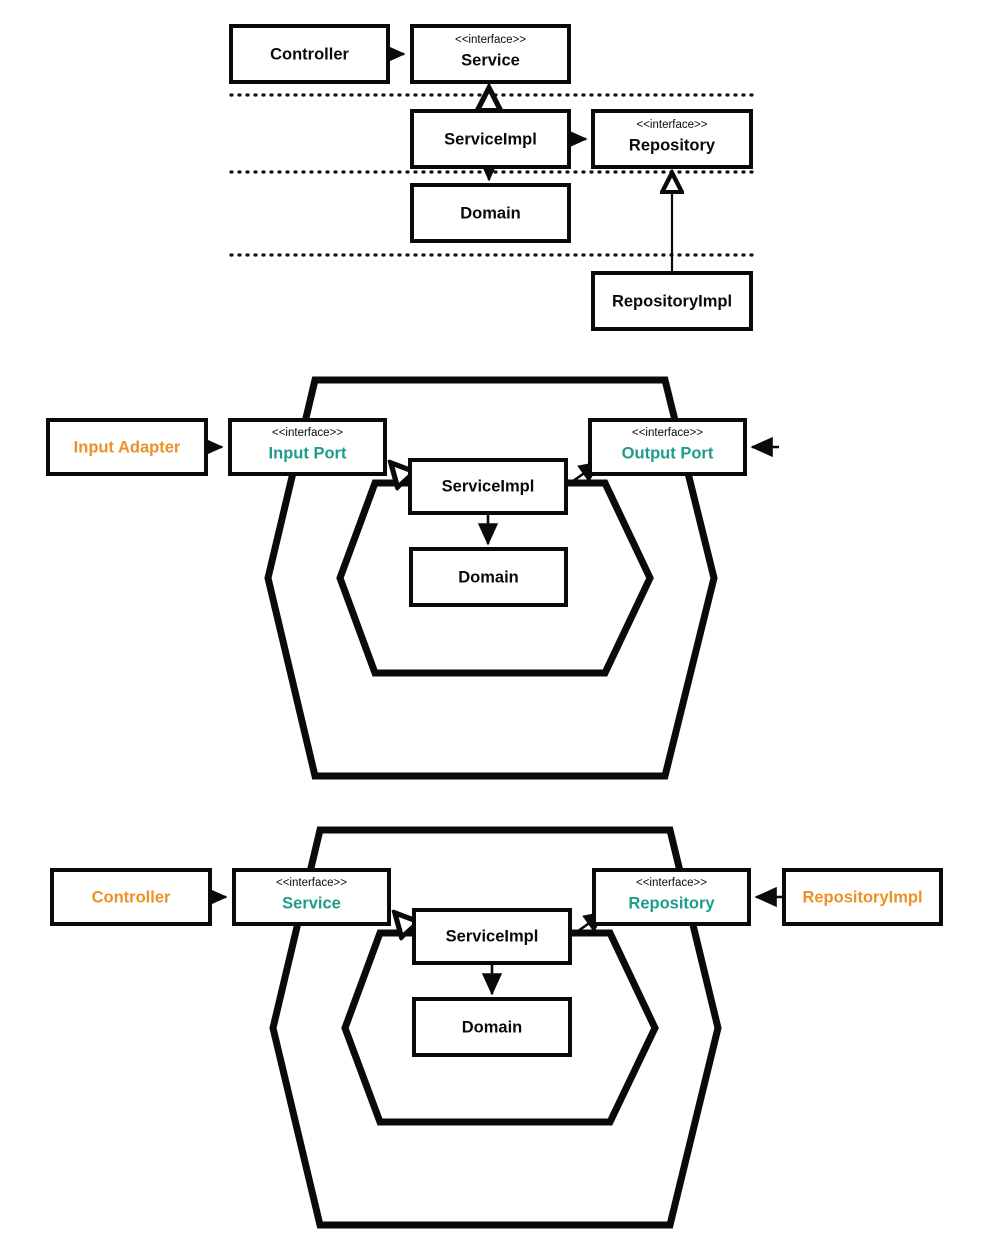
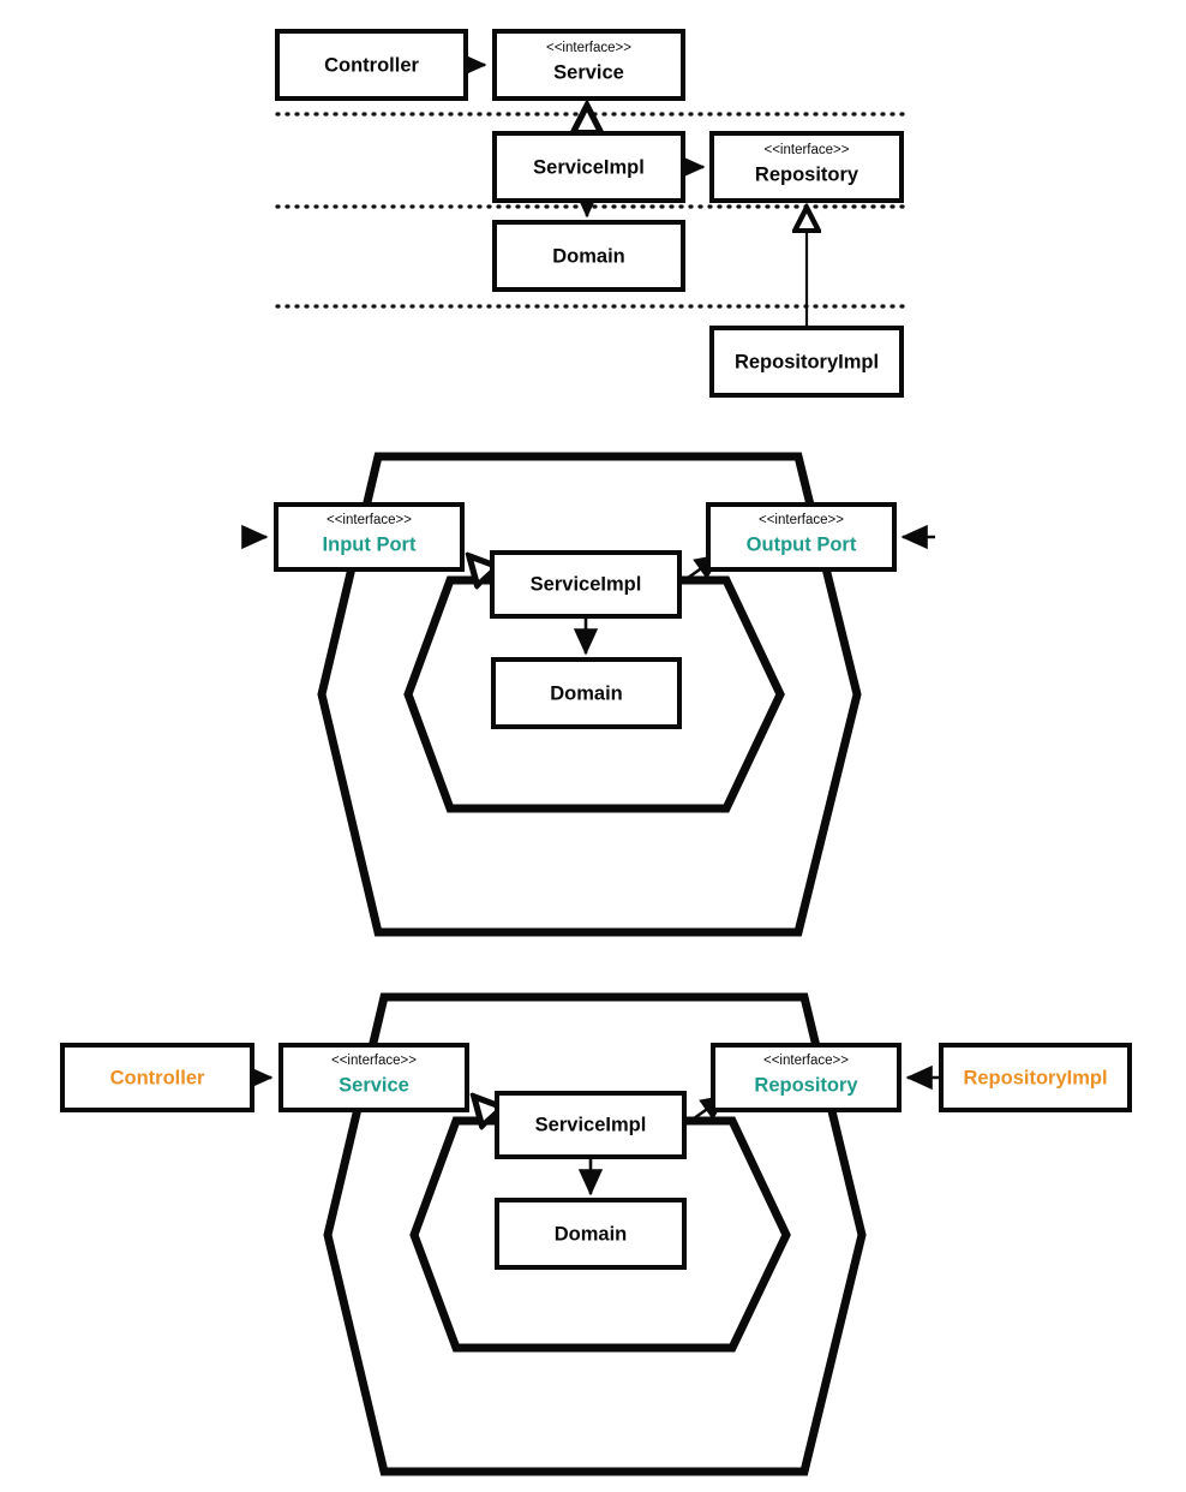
  Controller
  <<interface>>
  Service
  ServiceImpl
  <<interface>>
  Repository
  Domain
  RepositoryImpl
- Input Adapter
  <<interface>>
  Input Port
  <<interface>>
  Output Port
  ServiceImpl
  Domain
  Controller
  <<interface>>
  Service
  <<interface>>
  Repository
  RepositoryImpl
  ServiceImpl
  Domain
